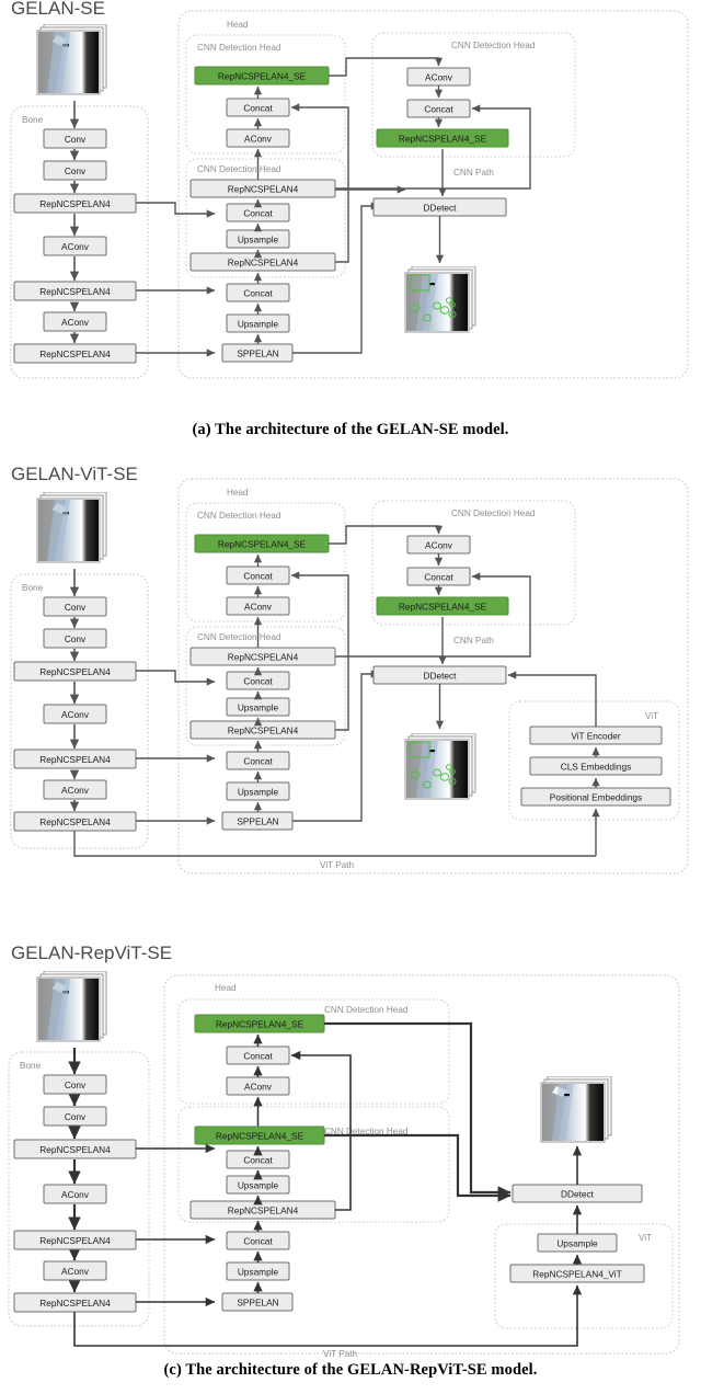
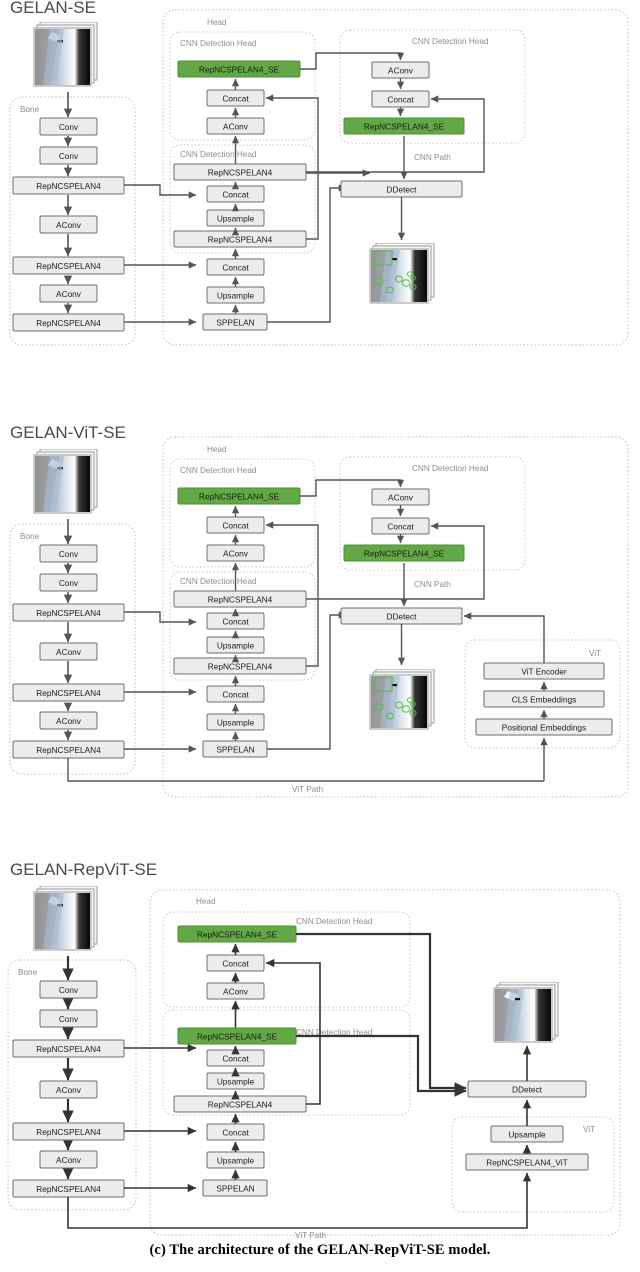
  GELAN-SE
  Bone
  Head
  CNN Detection Head
  CNN Detection Head
  CNN Detection Head
  Conv
  Conv
  RepNCSPELAN4
  AConv
  RepNCSPELAN4
  AConv
  RepNCSPELAN4
  RepNCSPELAN4_SE
  Concat
  AConv
  RepNCSPELAN4
  Concat
  Upsample
  RepNCSPELAN4
  Concat
  Upsample
  SPPELAN
  AConv
  Concat
  RepNCSPELAN4_SE
  DDetect
  CNN Path
- (a) The architecture of the GELAN-SE model.
  GELAN-ViT-SE
  Bone
  Head
  CNN Detection Head
  CNN Detection Head
  CNN Detection Head
  ViT
  Conv
  Conv
  RepNCSPELAN4
  AConv
  RepNCSPELAN4
  AConv
  RepNCSPELAN4
  RepNCSPELAN4_SE
  Concat
  AConv
  RepNCSPELAN4
  Concat
  Upsample
  RepNCSPELAN4
  Concat
  Upsample
  SPPELAN
  AConv
  Concat
  RepNCSPELAN4_SE
  DDetect
  CNN Path
  ViT Encoder
  CLS Embeddings
  Positional Embeddings
  ViT Path
  GELAN-RepViT-SE
  Bone
  Head
  CNN Detection Head
  CNN Detection Head
  ViT
  Conv
  Conv
  RepNCSPELAN4
  AConv
  RepNCSPELAN4
  AConv
  RepNCSPELAN4
  RepNCSPELAN4_SE
  Concat
  AConv
  RepNCSPELAN4_SE
  Concat
  Upsample
  RepNCSPELAN4
  Concat
  Upsample
  SPPELAN
  DDetect
  Upsample
  RepNCSPELAN4_ViT
  ViT Path
  (c) The architecture of the GELAN-RepViT-SE model.
